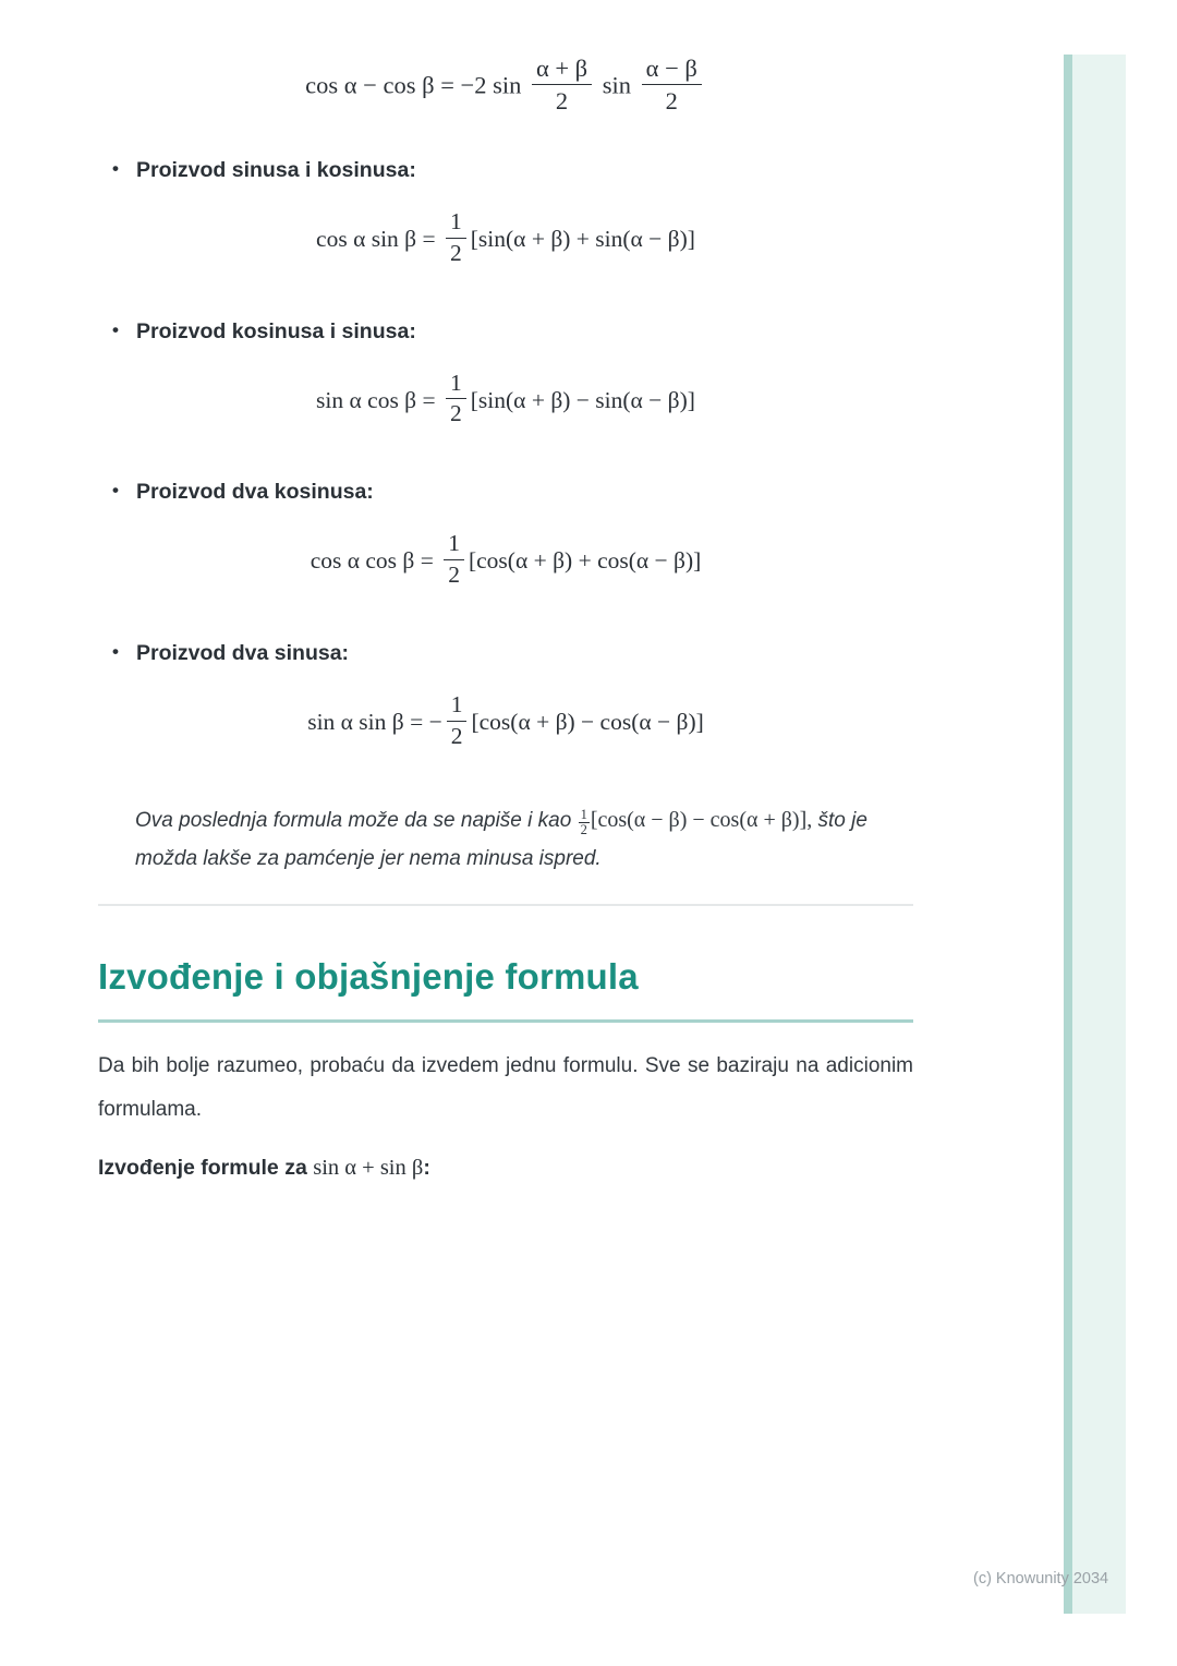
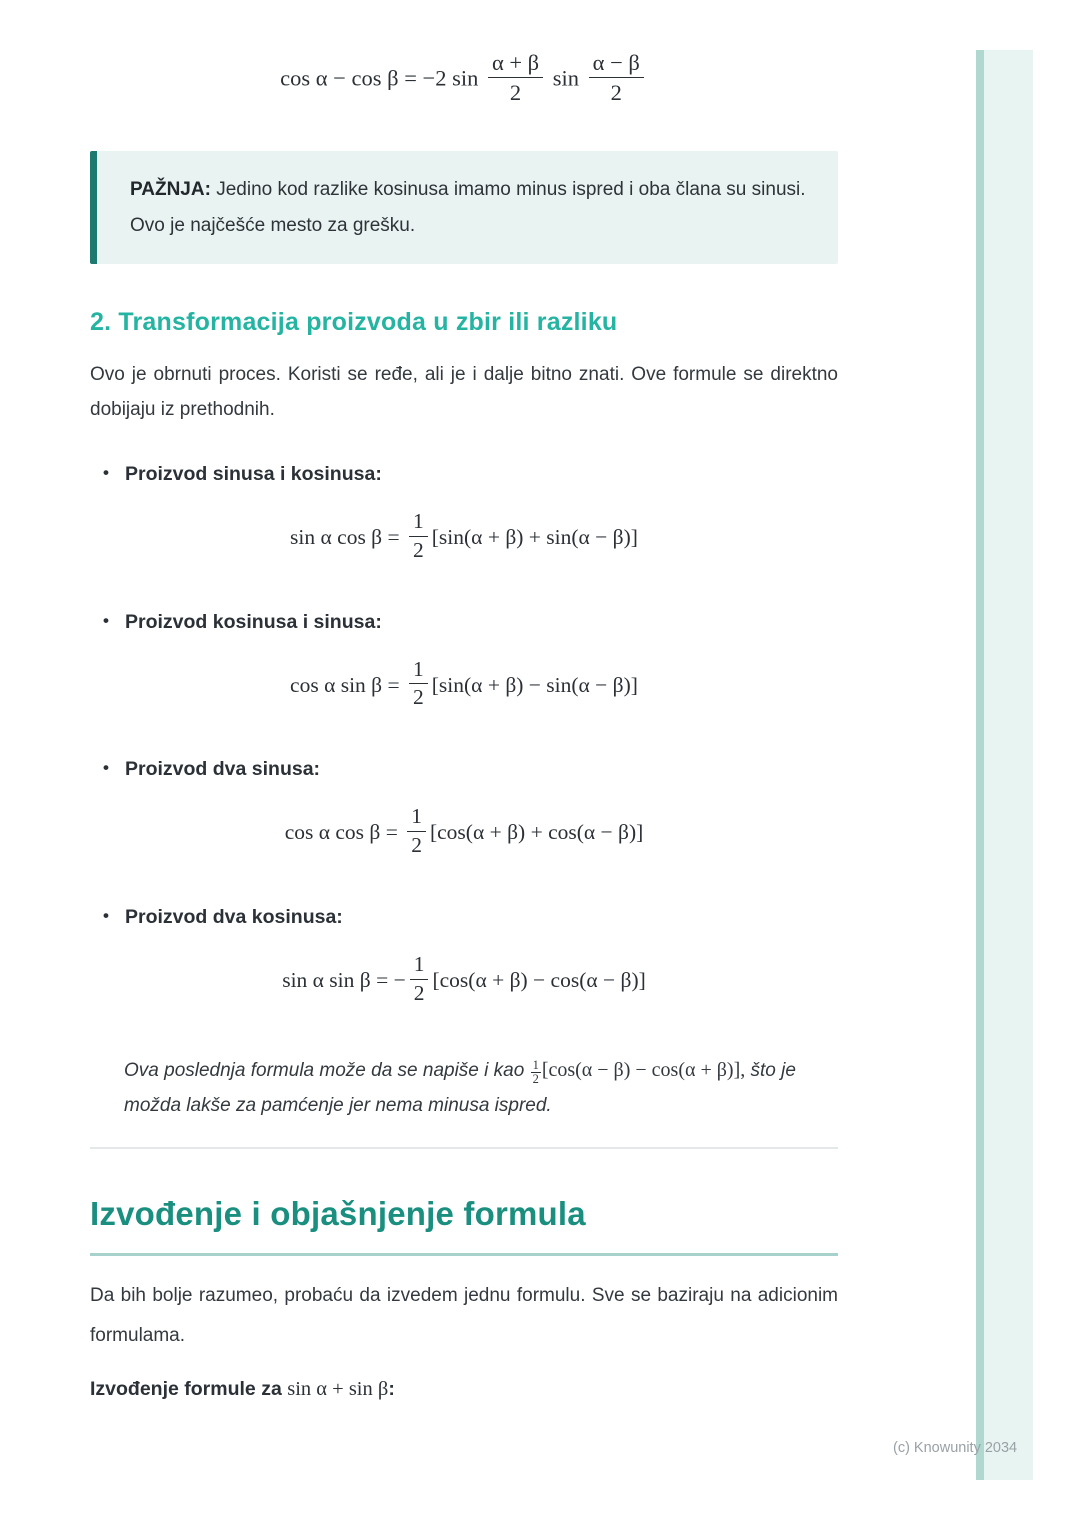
  cos α − cos β = −2 sin
  α + β
  2
  sin
  α − β
  2
+ PAŽNJA: Jedino kod razlike kosinusa imamo minus ispred i oba člana su sinusi. Ovo je najčešće mesto za grešku.
+ 2. Transformacija proizvoda u zbir ili razliku
+ Ovo je obrnuti proces. Koristi se ređe, ali je i dalje bitno znati. Ove formule se direktno dobijaju iz prethodnih.
  •
  Proizvod sinusa i kosinusa:
- cos α sin β =
+ sin α cos β =
  1
  2
  [sin(α + β) + sin(α − β)]
  •
  Proizvod kosinusa i sinusa:
- sin α cos β =
+ cos α sin β =
  1
  2
  [sin(α + β) − sin(α − β)]
  •
- Proizvod dva kosinusa:
+ Proizvod dva sinusa:
  cos α cos β =
  1
  2
  [cos(α + β) + cos(α − β)]
  •
- Proizvod dva sinusa:
+ Proizvod dva kosinusa:
  sin α sin β = −
  1
  2
  [cos(α + β) − cos(α − β)]
  Ova poslednja formula može da se napiše i kao
  1
  2
  [cos(α − β) − cos(α + β)], što je možda lakše za pamćenje jer nema minusa ispred.
  Izvođenje i objašnjenje formula
  Da bih bolje razumeo, probaću da izvedem jednu formulu. Sve se baziraju na adicionim formulama.
  Izvođenje formule za sin α + sin β:
  (c) Knowunity 2034
